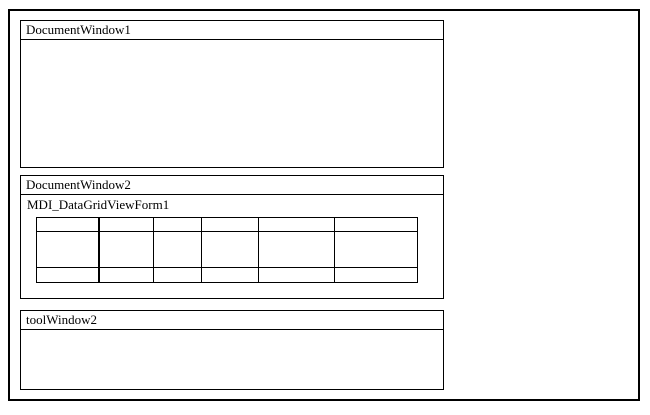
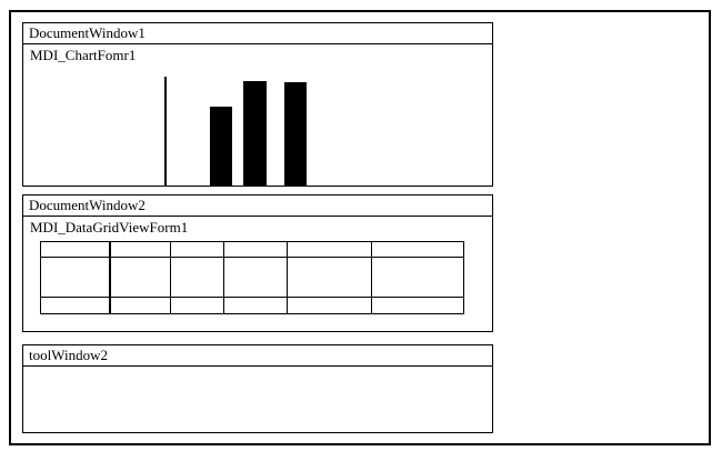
  DocumentWindow1
+ MDI_ChartFomr1
  DocumentWindow2
  MDI_DataGridViewForm1
  toolWindow2
